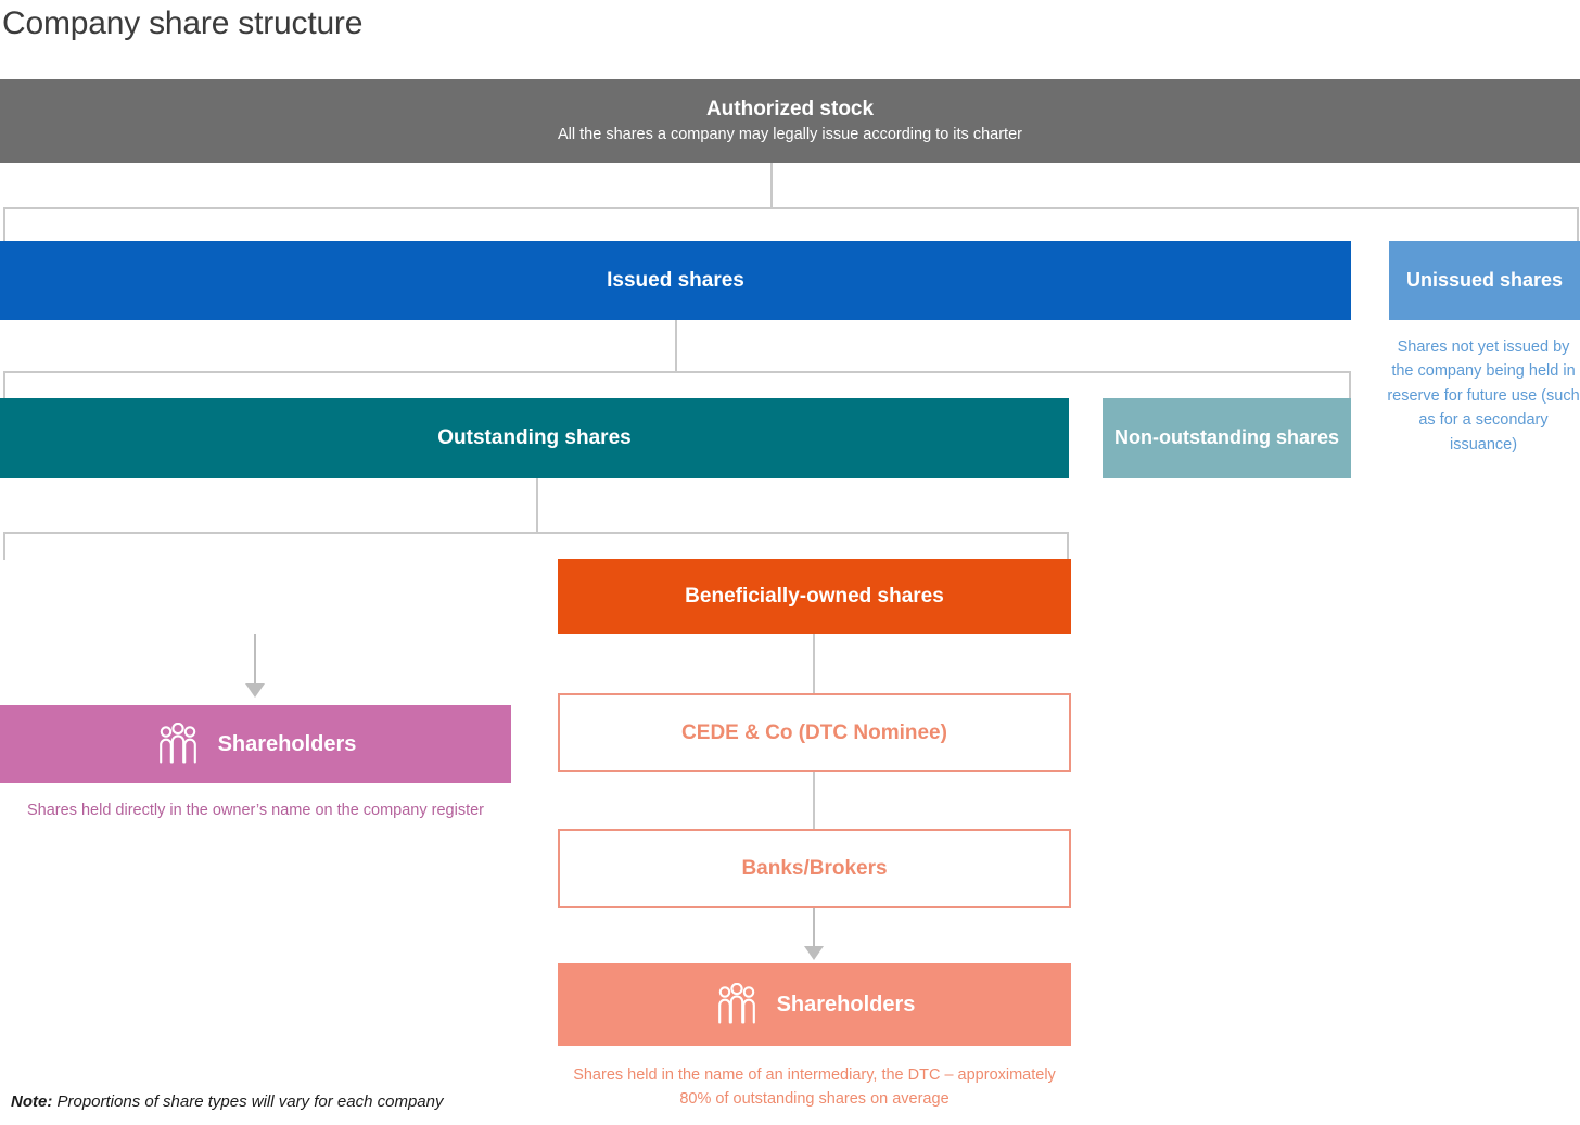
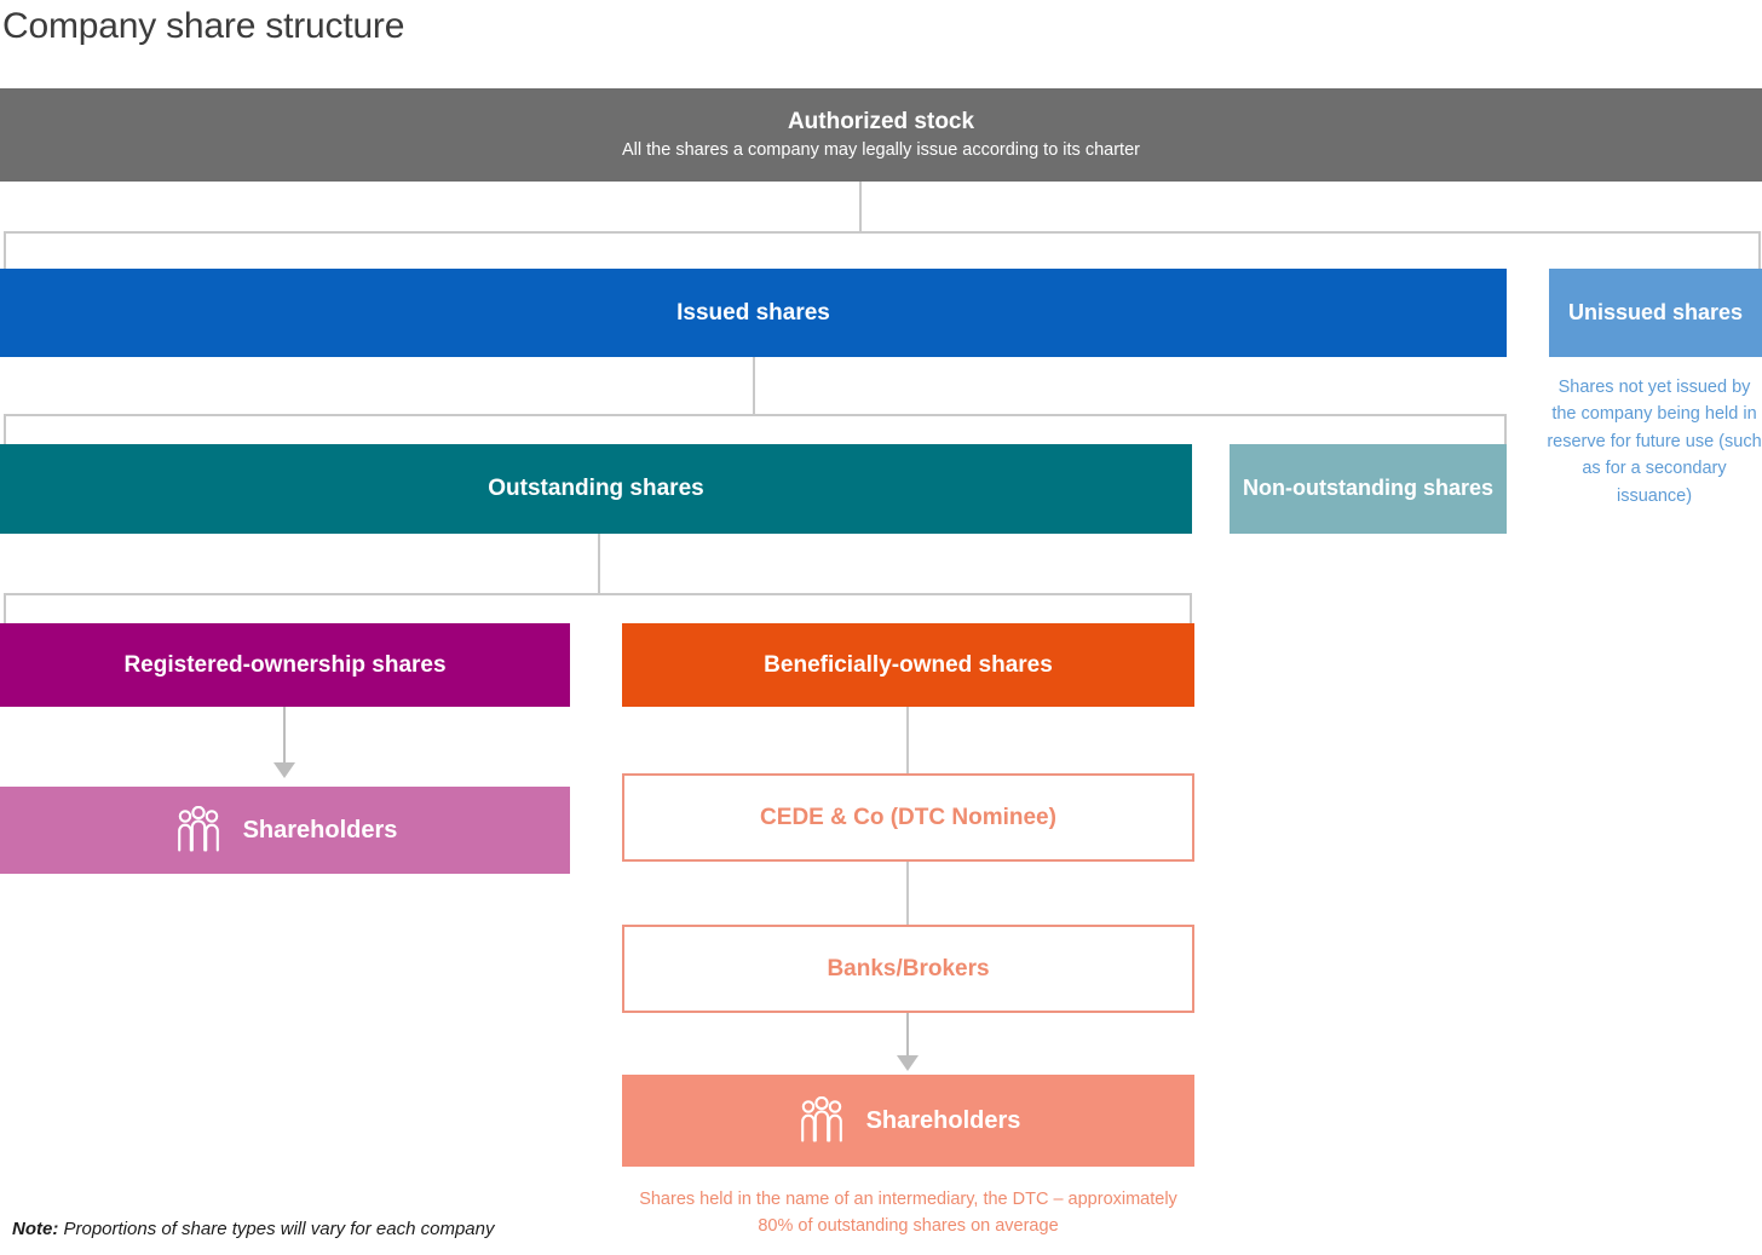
  Company share structure
  Authorized stock
  All the shares a company may legally issue according to its charter
  Issued shares
  Unissued shares
  Shares not yet issued by the company being held in reserve for future use (such as for a secondary issuance)
  Outstanding shares
  Non-outstanding shares
+ Registered-ownership shares
  Beneficially-owned shares
  Shareholders
- Shares held directly in the owner’s name on the company register
  CEDE & Co (DTC Nominee)
  Banks/Brokers
  Shareholders
  Shares held in the name of an intermediary, the DTC – approximately 80% of outstanding shares on average
  Note: Proportions of share types will vary for each company
